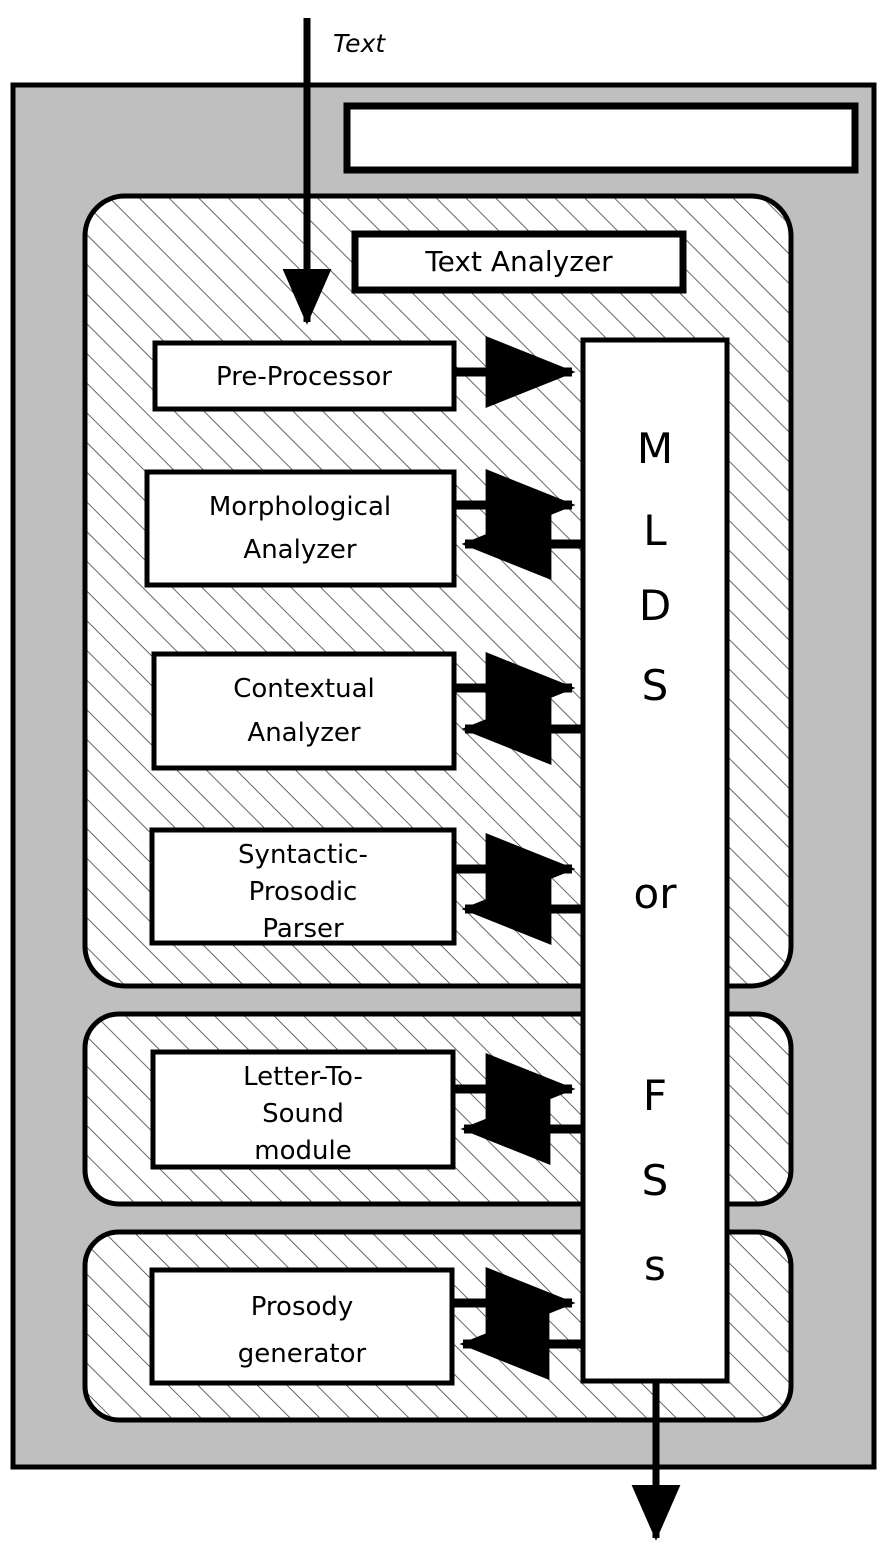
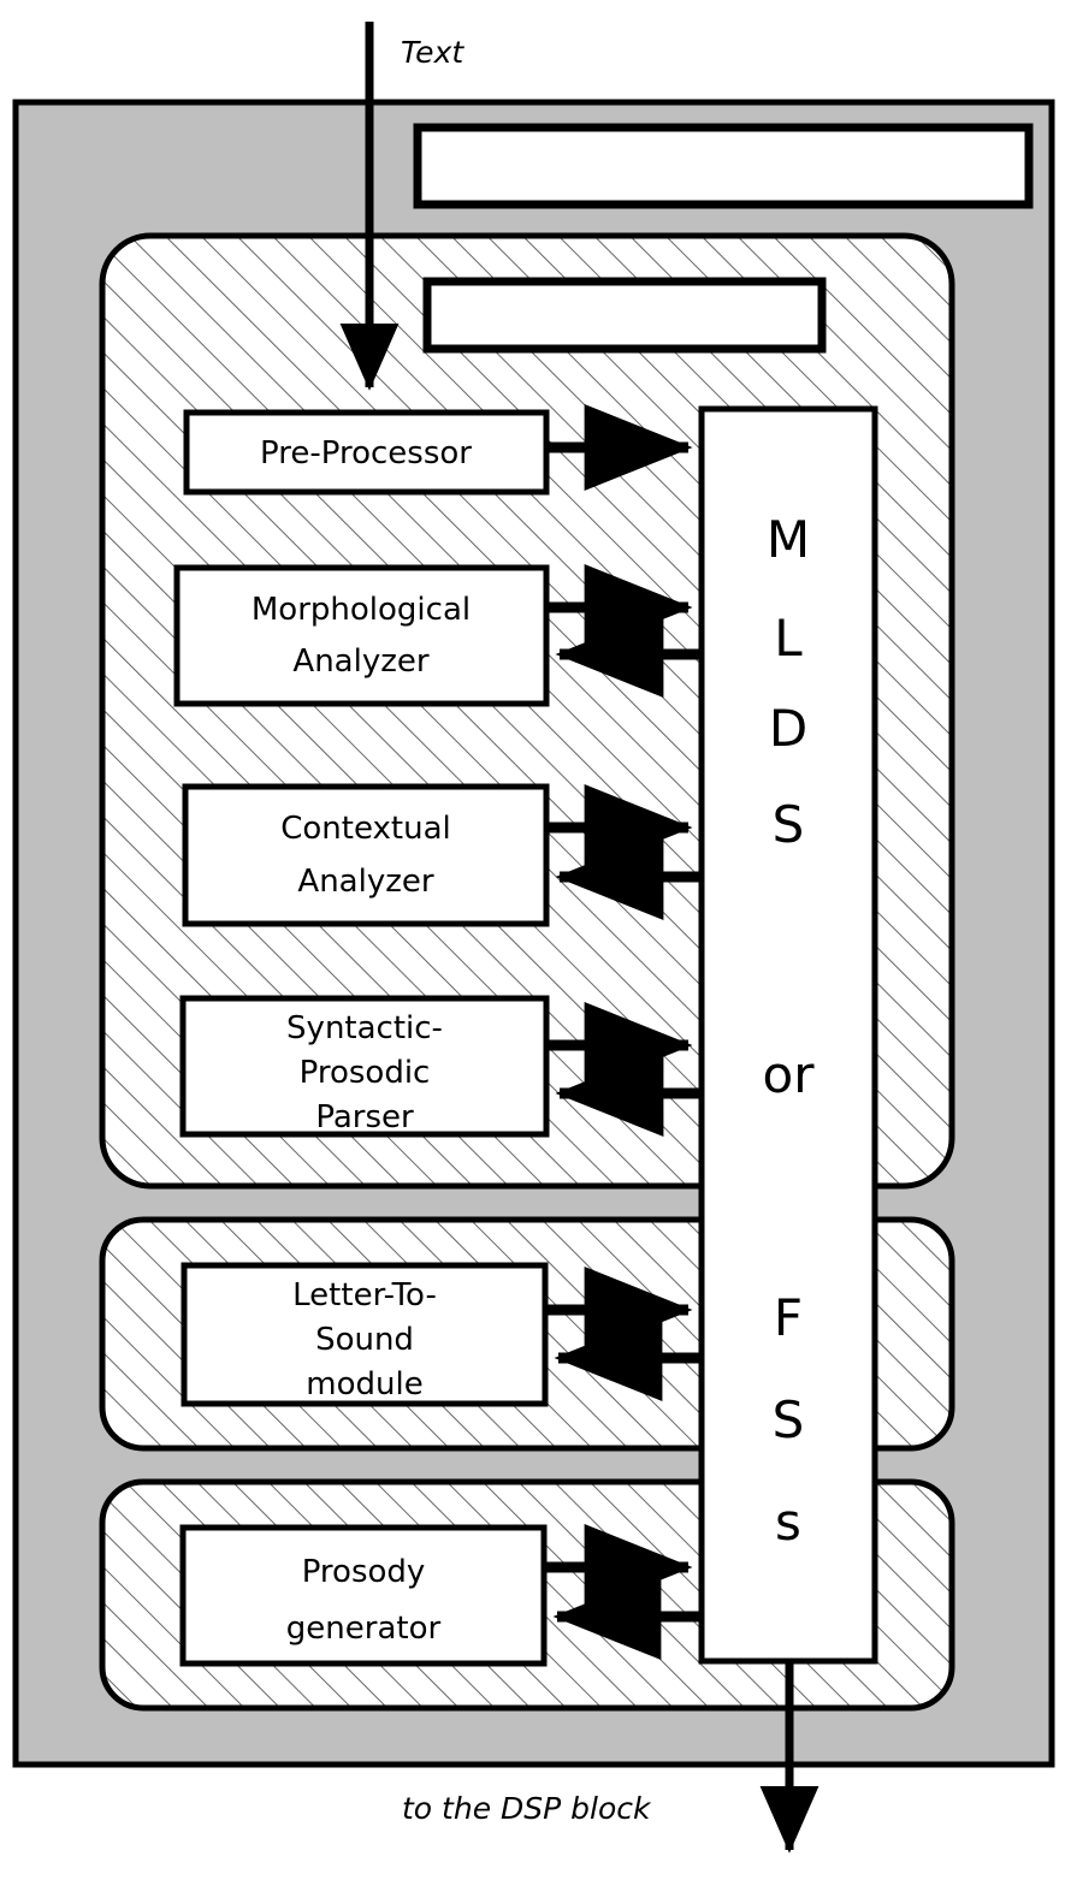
- Text Analyzer
  Pre-Processor
  Morphological
  Analyzer
  Contextual
  Analyzer
  Syntactic-
  Prosodic
  Parser
  Letter-To-
  Sound
  module
  Prosody
  generator
  M
  L
  D
  S
  or
  F
  S
  s
  Text
+ to the DSP block
